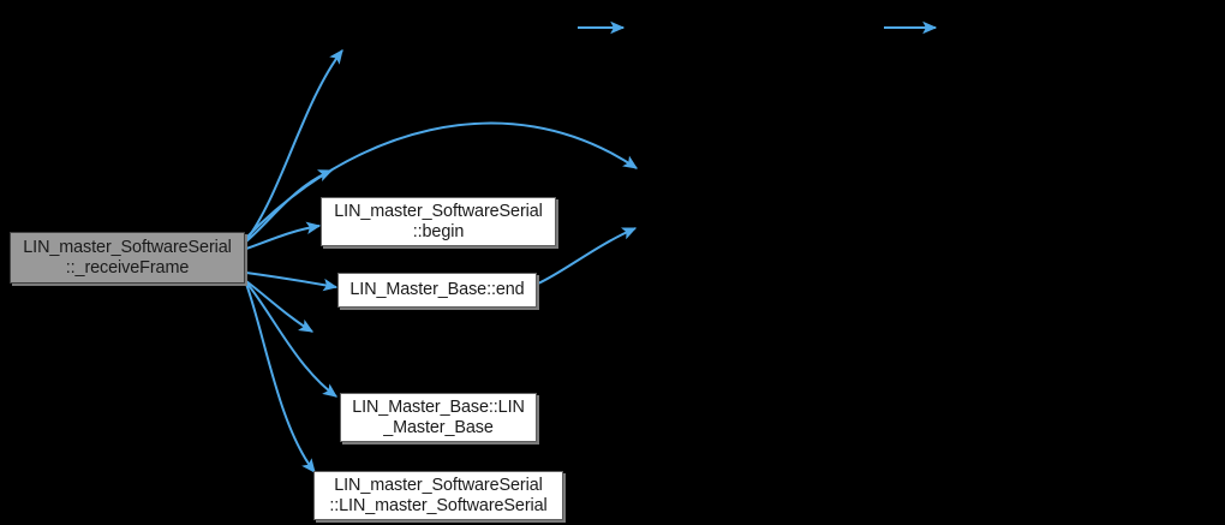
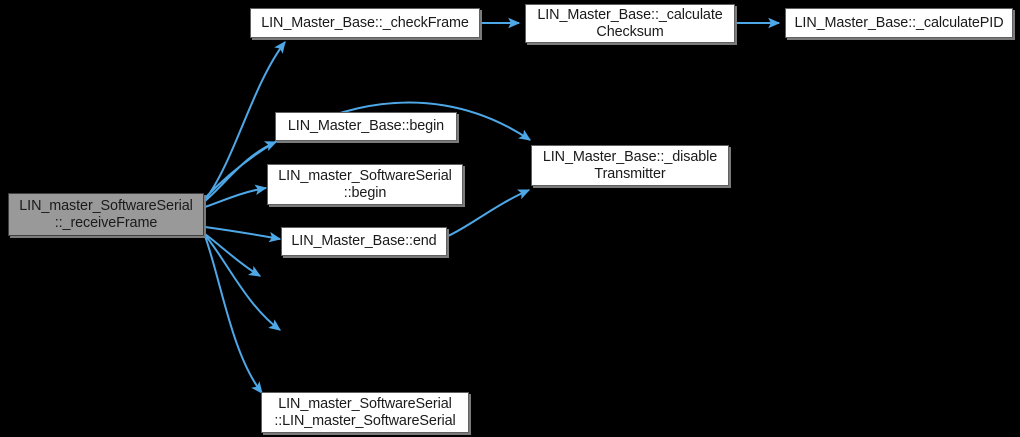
  LIN_master_SoftwareSerial
  ::_receiveFrame
+ LIN_Master_Base::_checkFrame
+ LIN_Master_Base::_calculate
+ Checksum
+ LIN_Master_Base::_calculatePID
+ LIN_Master_Base::begin
  LIN_master_SoftwareSerial
  ::begin
+ LIN_Master_Base::_disable
+ Transmitter
  LIN_Master_Base::end
- LIN_Master_Base::LIN
- _Master_Base
  LIN_master_SoftwareSerial
  ::LIN_master_SoftwareSerial
